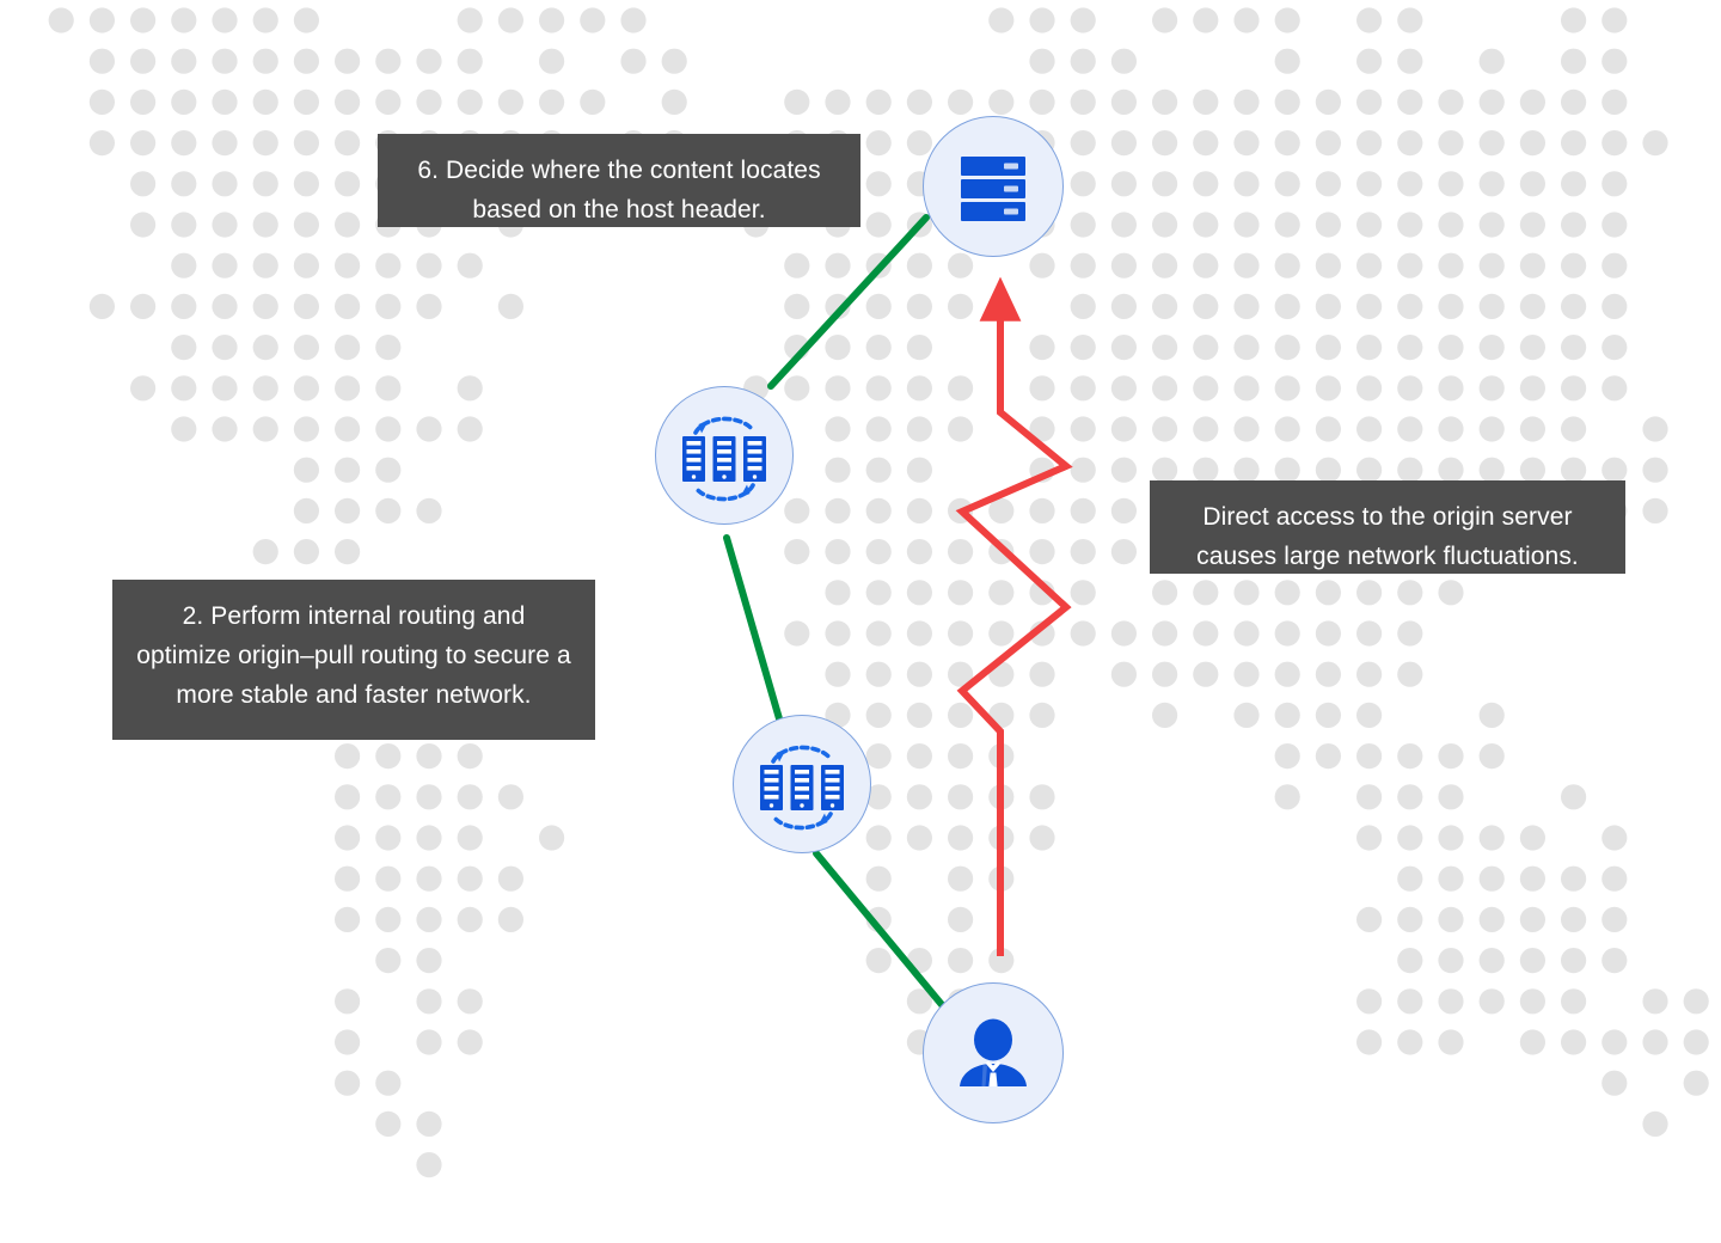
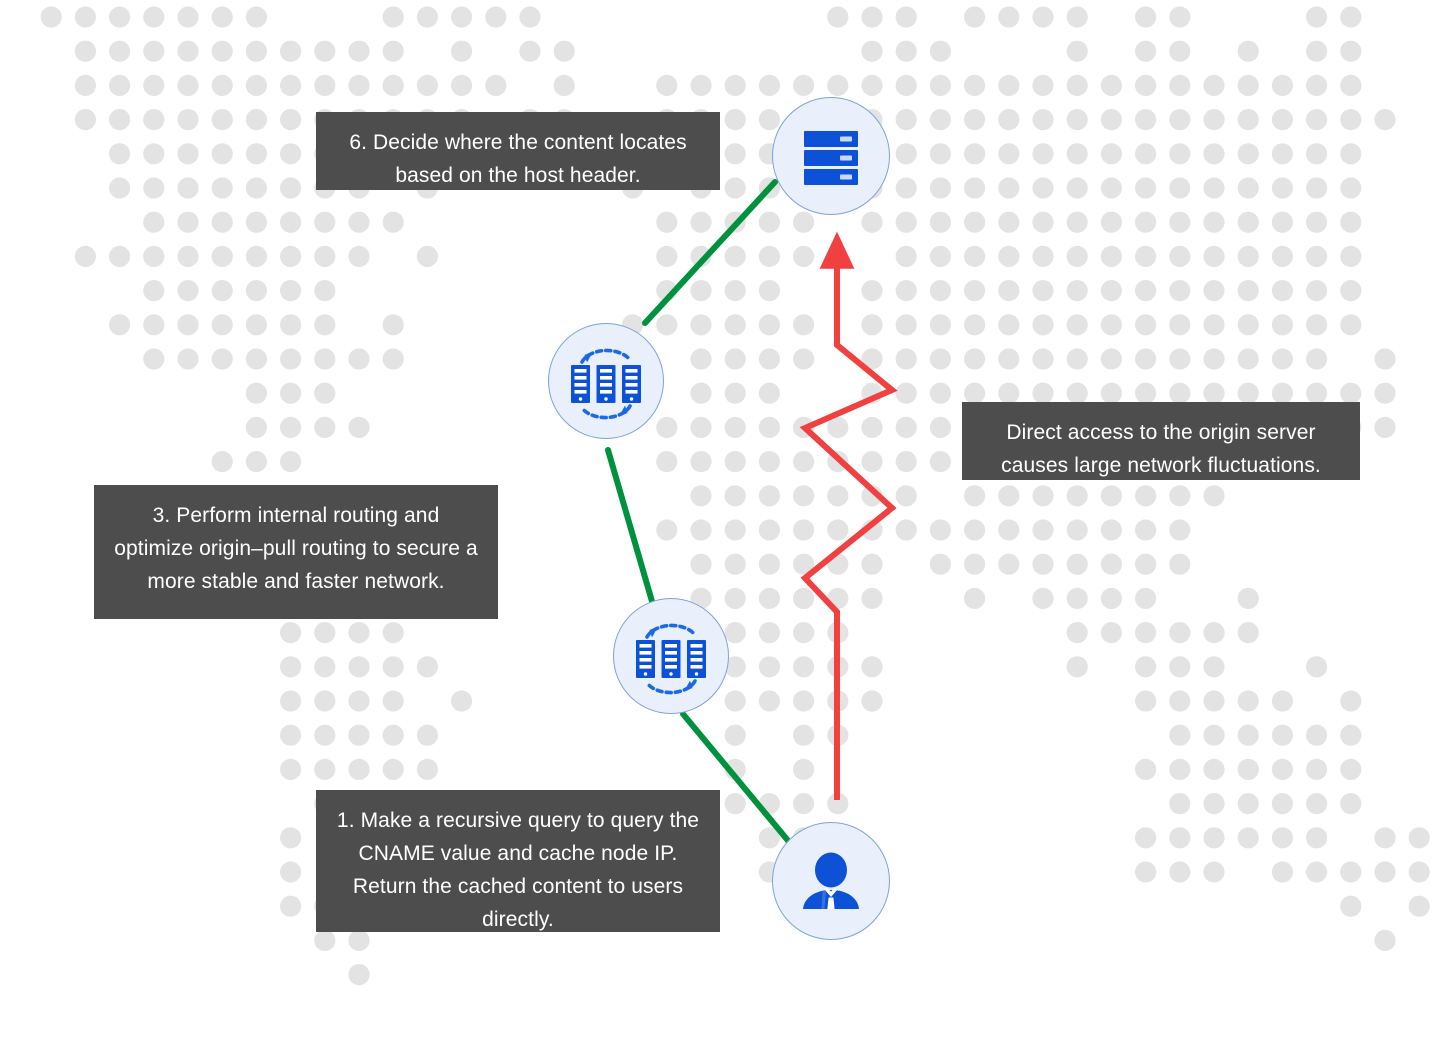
  6. Decide where the content locates based on the host header.
- 2. Perform internal routing and optimize origin–pull routing to secure a more stable and faster network.
+ 3. Perform internal routing and optimize origin–pull routing to secure a more stable and faster network.
+ 1. Make a recursive query to query the CNAME value and cache node IP. Return the cached content to users directly.
  Direct access to the origin server causes large network fluctuations.
